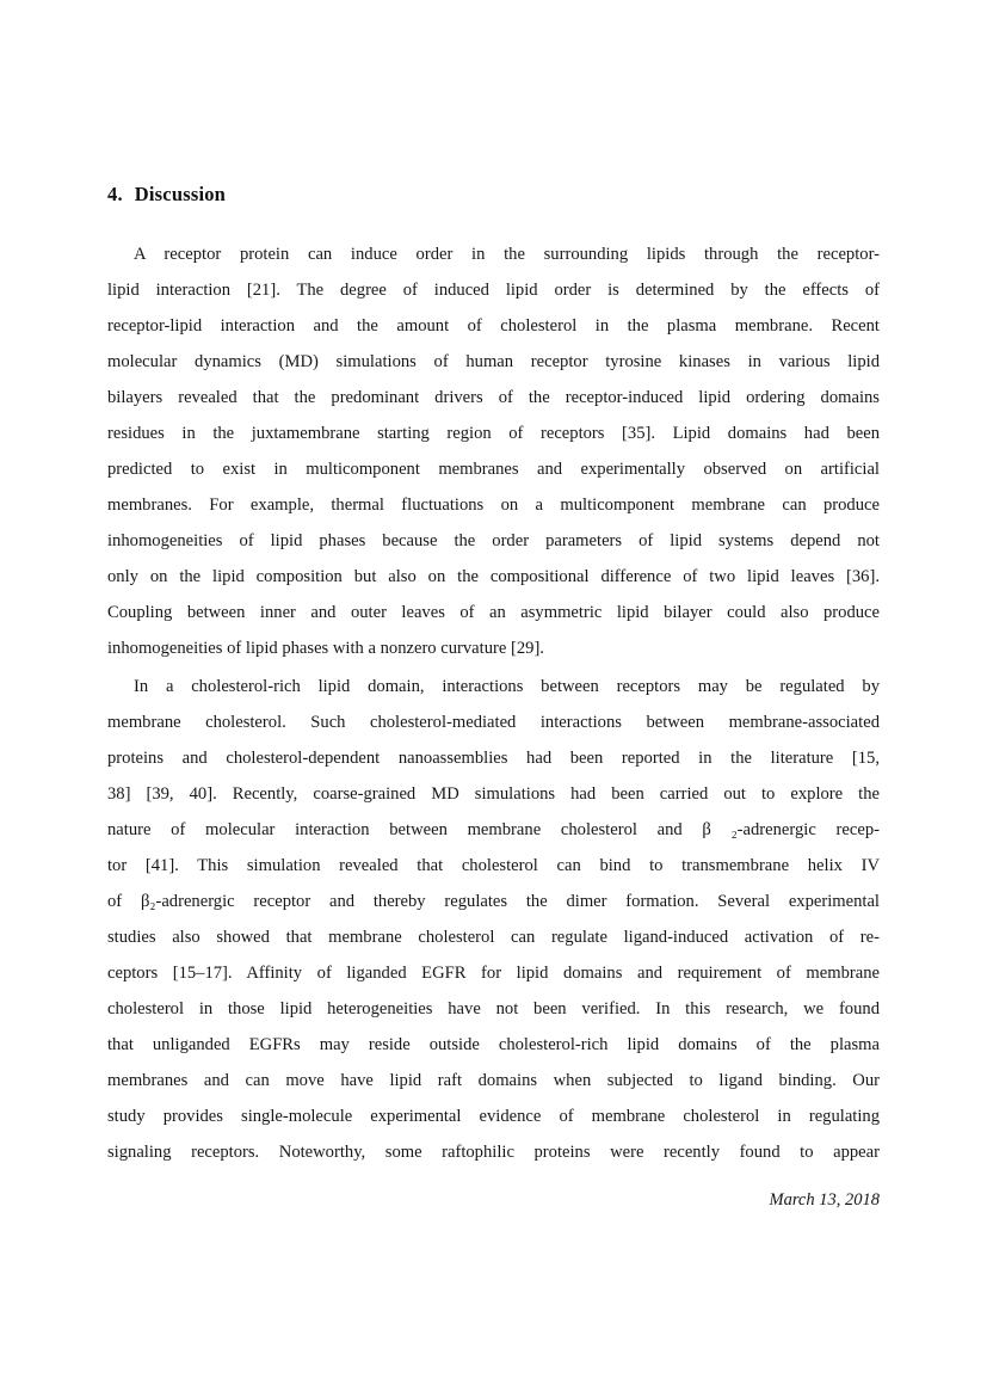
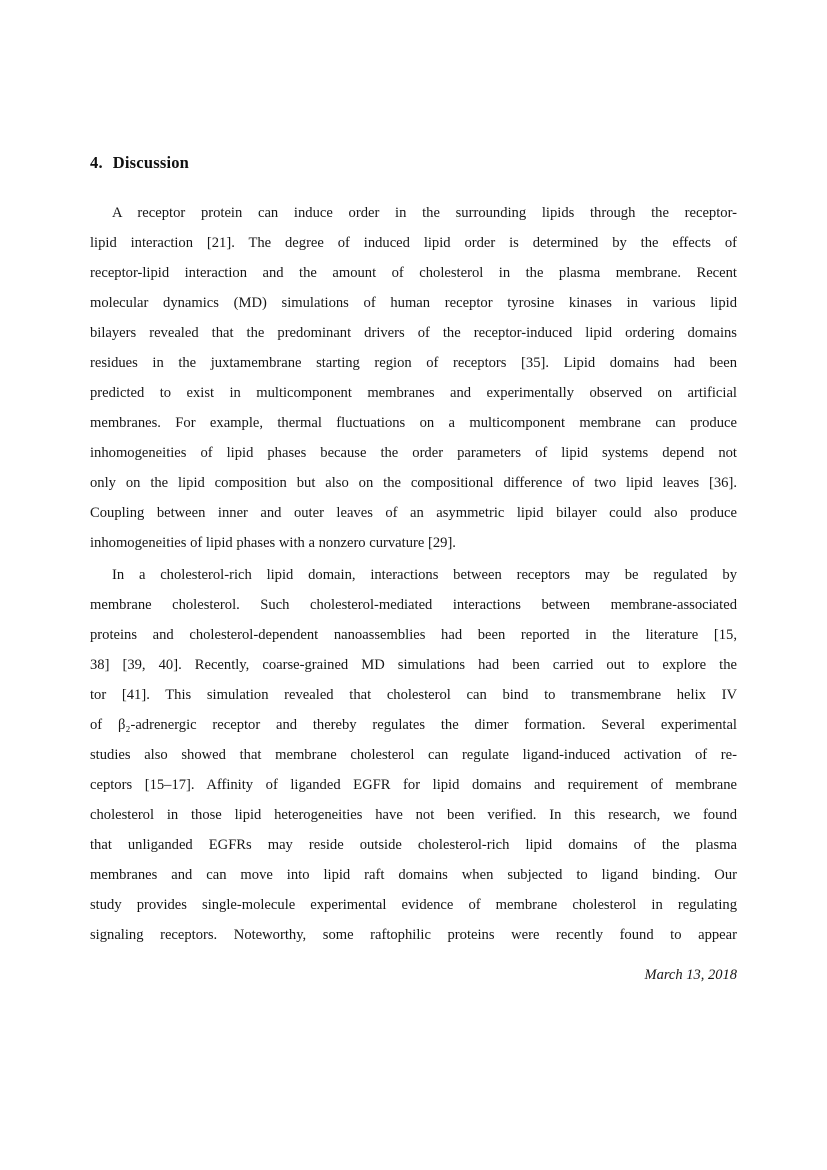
  4. Discussion
  A receptor protein can induce order in the surrounding lipids through the receptor-
  lipid interaction [21]. The degree of induced lipid order is determined by the effects of
  receptor-lipid interaction and the amount of cholesterol in the plasma membrane. Recent
  molecular dynamics (MD) simulations of human receptor tyrosine kinases in various lipid
  bilayers revealed that the predominant drivers of the receptor-induced lipid ordering domains
  residues in the juxtamembrane starting region of receptors [35]. Lipid domains had been
  predicted to exist in multicomponent membranes and experimentally observed on artificial
  membranes. For example, thermal fluctuations on a multicomponent membrane can produce
  inhomogeneities of lipid phases because the order parameters of lipid systems depend not
  only on the lipid composition but also on the compositional difference of two lipid leaves [36].
  Coupling between inner and outer leaves of an asymmetric lipid bilayer could also produce
  inhomogeneities of lipid phases with a nonzero curvature [29].
  In a cholesterol-rich lipid domain, interactions between receptors may be regulated by
  membrane cholesterol. Such cholesterol-mediated interactions between membrane-associated
  proteins and cholesterol-dependent nanoassemblies had been reported in the literature [15,
  38] [39, 40]. Recently, coarse-grained MD simulations had been carried out to explore the
- nature of molecular interaction between membrane cholesterol and β ₂-adrenergic recep-
  tor [41]. This simulation revealed that cholesterol can bind to transmembrane helix IV
  of β₂-adrenergic receptor and thereby regulates the dimer formation. Several experimental
  studies also showed that membrane cholesterol can regulate ligand-induced activation of re-
  ceptors [15–17]. Affinity of liganded EGFR for lipid domains and requirement of membrane
  cholesterol in those lipid heterogeneities have not been verified. In this research, we found
  that unliganded EGFRs may reside outside cholesterol-rich lipid domains of the plasma
- membranes and can move have lipid raft domains when subjected to ligand binding. Our
+ membranes and can move into lipid raft domains when subjected to ligand binding. Our
  study provides single-molecule experimental evidence of membrane cholesterol in regulating
  signaling receptors. Noteworthy, some raftophilic proteins were recently found to appear
  March 13, 2018
